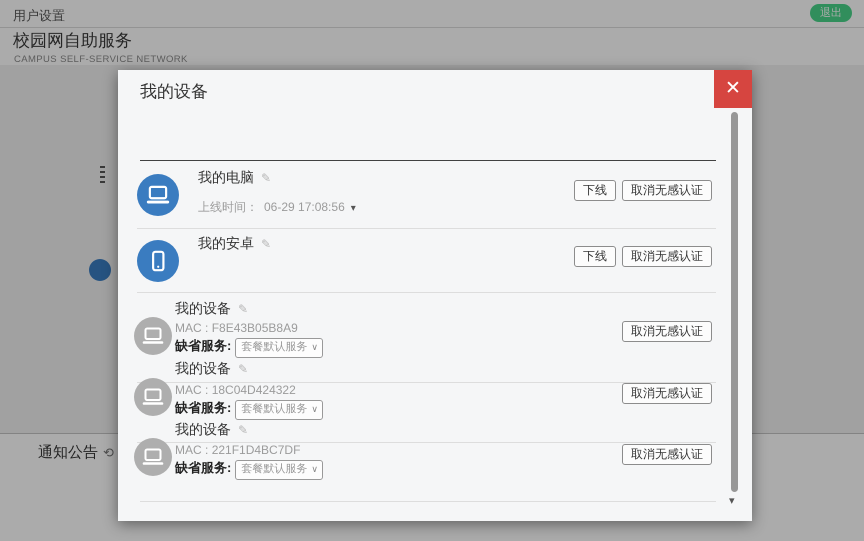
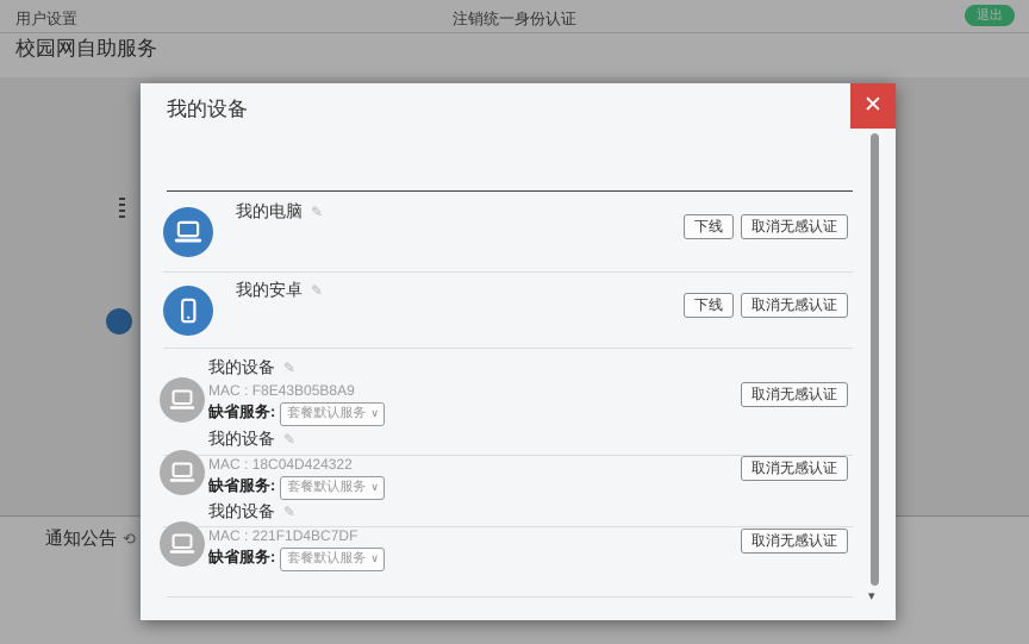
  用户设置
+ 注销统一身份认证
  退出
  校园网自助服务
- CAMPUS SELF-SERVICE NETWORK
  通知公告
  ⟲
  我的设备
  ✕
  我的电脑 ✎
- 上线时间： 06-29 17:08:56 ▾
  下线
  取消无感认证
  我的安卓 ✎
  下线
  取消无感认证
  我的设备 ✎
  MAC : F8E43B05B8A9
  缺省服务: 套餐默认服务 ∨
  取消无感认证
  我的设备 ✎
  MAC : 18C04D424322
  缺省服务: 套餐默认服务 ∨
  取消无感认证
  我的设备 ✎
  MAC : 221F1D4BC7DF
  缺省服务: 套餐默认服务 ∨
  取消无感认证
  ▾
